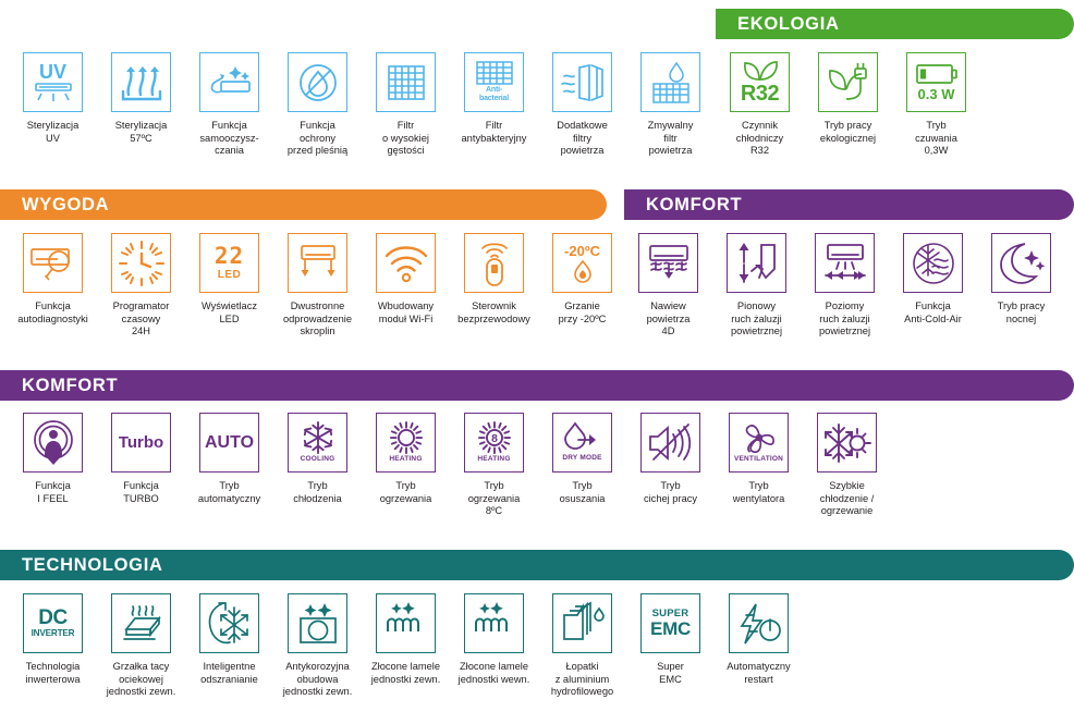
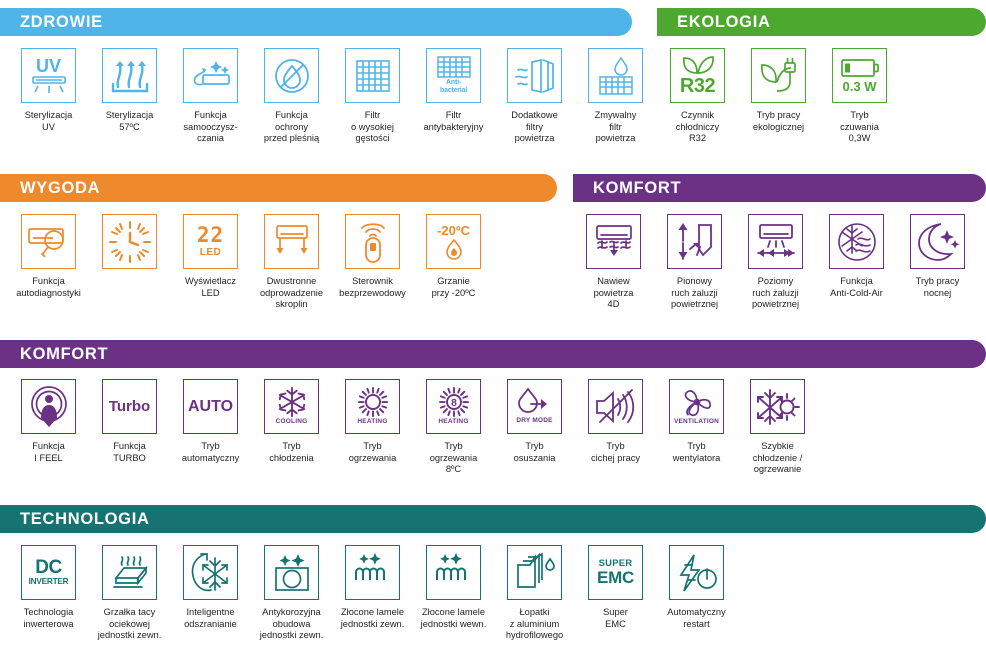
+ ZDROWIE
  EKOLOGIA
  UV
  Sterylizacja
  UV
  Sterylizacja
  57ºC
  Funkcja
  samooczysz-
  czania
  Funkcja
  ochrony
  przed pleśnią
  Filtr
  o wysokiej
  gęstości
  Filtr
  antybakteryjny
  Dodatkowe
  filtry
  powietrza
  Zmywalny
  filtr
  powietrza
  R32
  Czynnik
  chłodniczy
  R32
  Tryb pracy
  ekologicznej
  0.3 W
  Tryb
  czuwania
  0,3W
  WYGODA
  KOMFORT
  Funkcja
  autodiagnostyki
- Programator
- czasowy
- 24H
  22
  LED
  Wyświetlacz
  LED
  Dwustronne
  odprowadzenie
  skroplin
- Wbudowany
- moduł Wi-Fi
  Sterownik
  bezprzewodowy
  -20ºC
  Grzanie
  przy -20ºC
  Nawiew
  powietrza
  4D
  Pionowy
  ruch żaluzji
  powietrznej
  Poziomy
  ruch żaluzji
  powietrznej
  Funkcja
  Anti-Cold-Air
  Tryb pracy
  nocnej
  KOMFORT
  Funkcja
  I FEEL
  Turbo
  Funkcja
  TURBO
  AUTO
  Tryb
  automatyczny
  Tryb
  chłodzenia
  Tryb
  ogrzewania
  8
  Tryb
  ogrzewania
  8ºC
  Tryb
  osuszania
  Tryb
  cichej pracy
  Tryb
  wentylatora
  Szybkie
  chłodzenie /
  ogrzewanie
  TECHNOLOGIA
  DC
  INVERTER
  Technologia
  inwerterowa
  Grzałka tacy
  ociekowej
  jednostki zewn.
  Inteligentne
  odszranianie
  Antykorozyjna
  obudowa
  jednostki zewn.
  Złocone lamele
  jednostki zewn.
  Złocone lamele
  jednostki wewn.
  Łopatki
  z aluminium
  hydrofilowego
  SUPER
  EMC
  Super
  EMC
  Automatyczny
  restart
